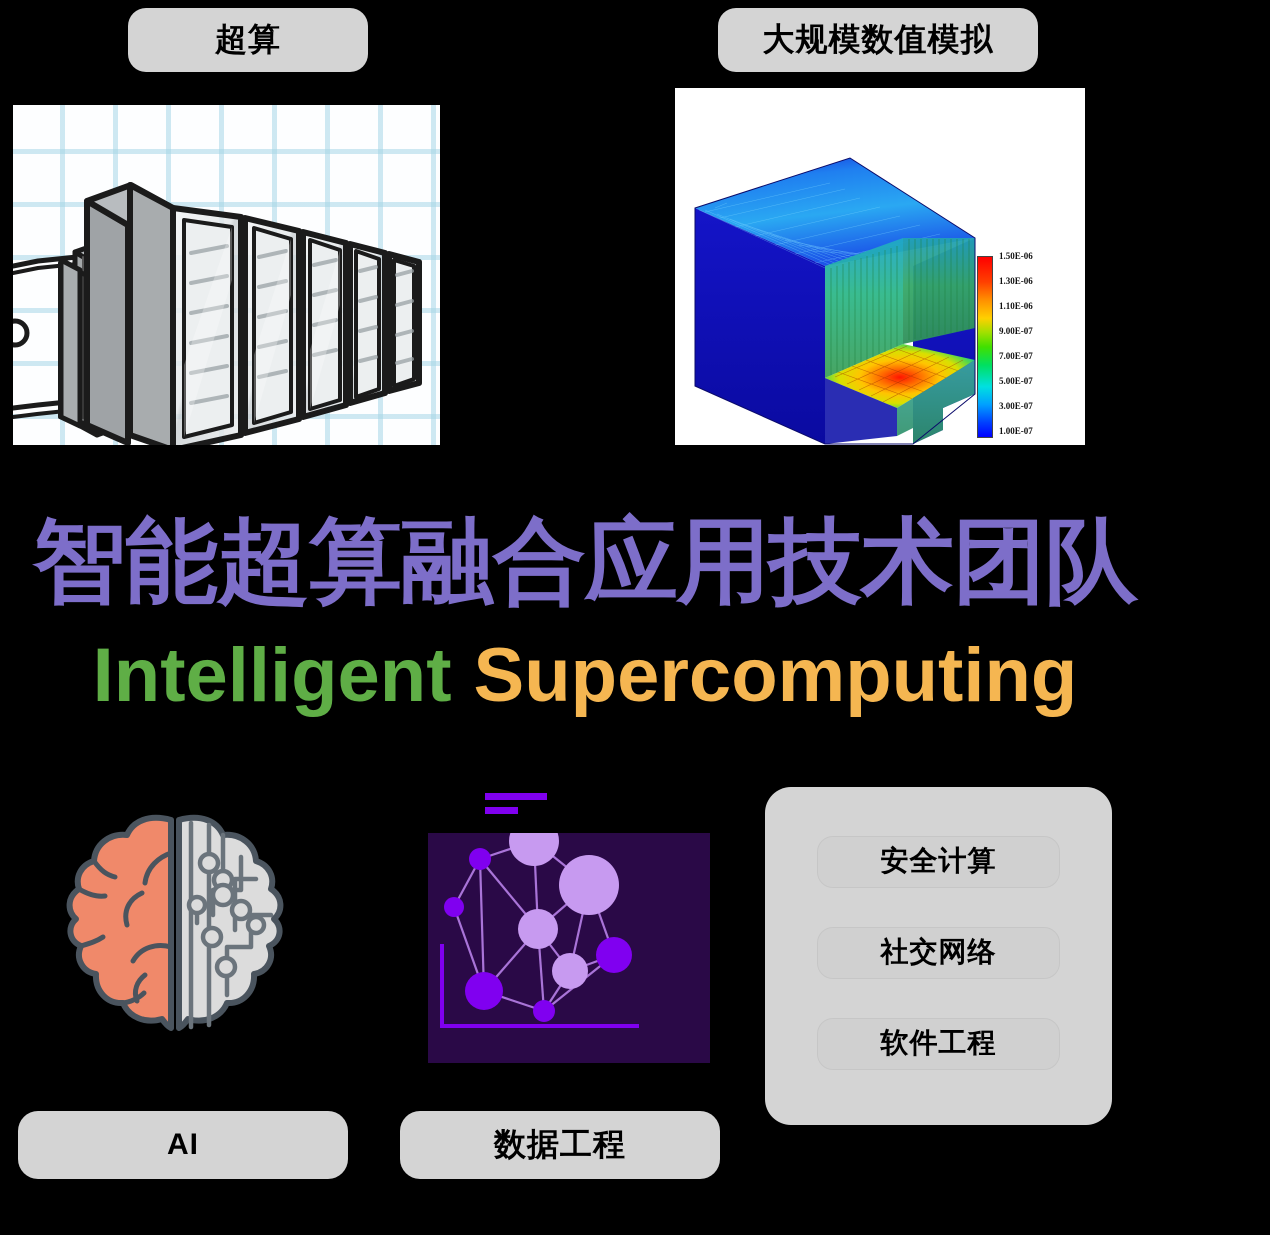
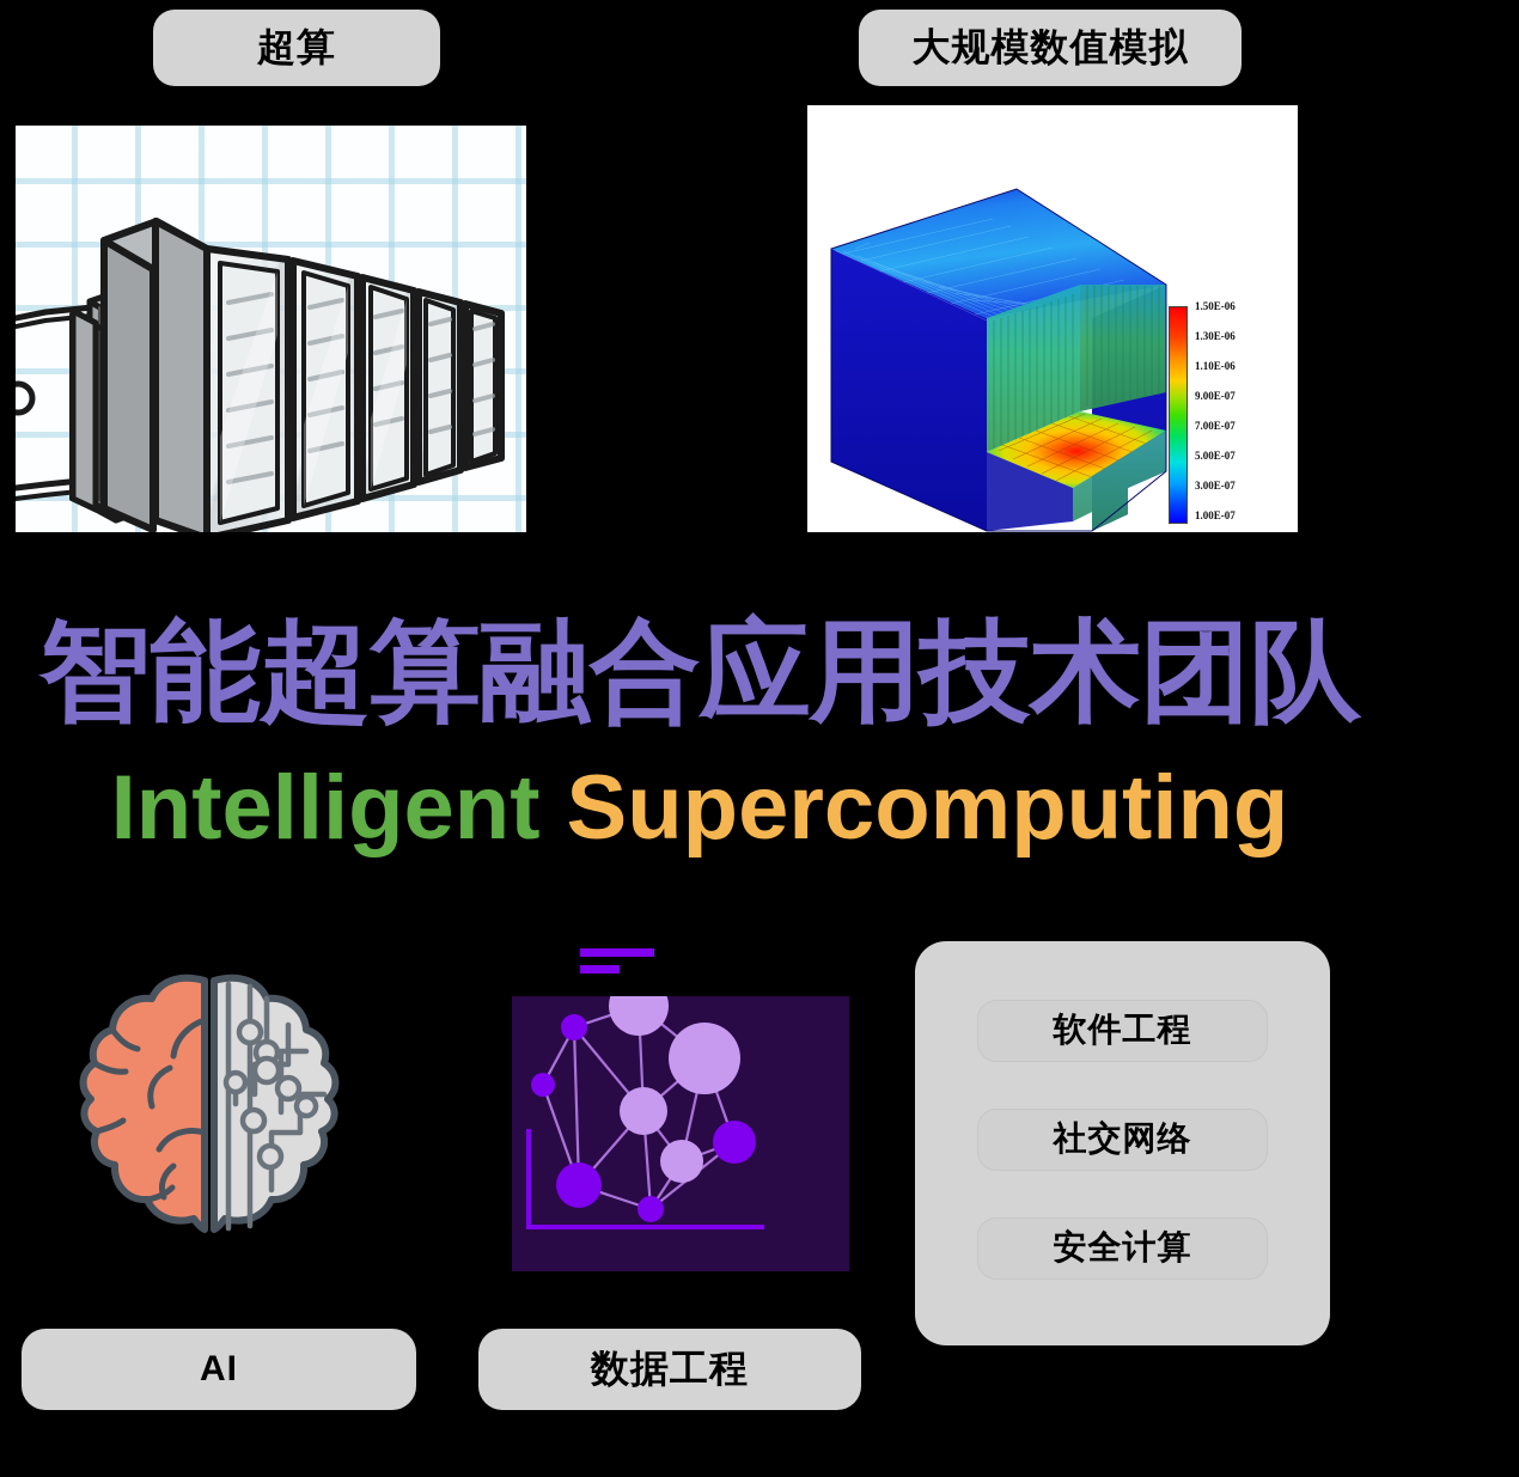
  超算
  大规模数值模拟
  1.50E-06
  1.30E-06
  1.10E-06
  9.00E-07
  7.00E-07
  5.00E-07
  3.00E-07
  1.00E-07
  智能超算融合应用技术团队
  Intelligent Supercomputing
  AI
  数据工程
- 安全计算
+ 软件工程
  社交网络
- 软件工程
+ 安全计算
